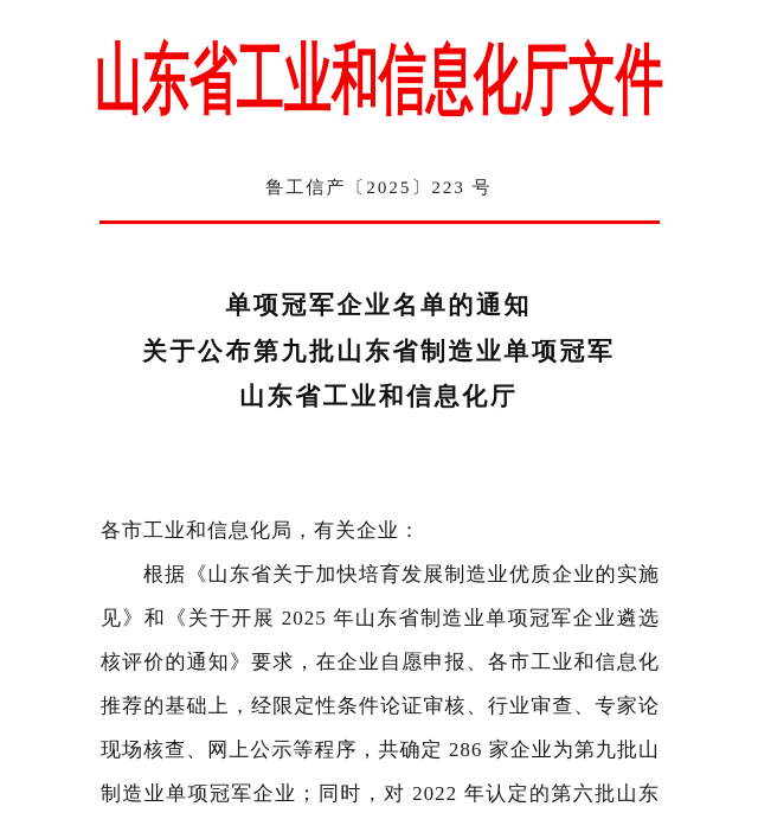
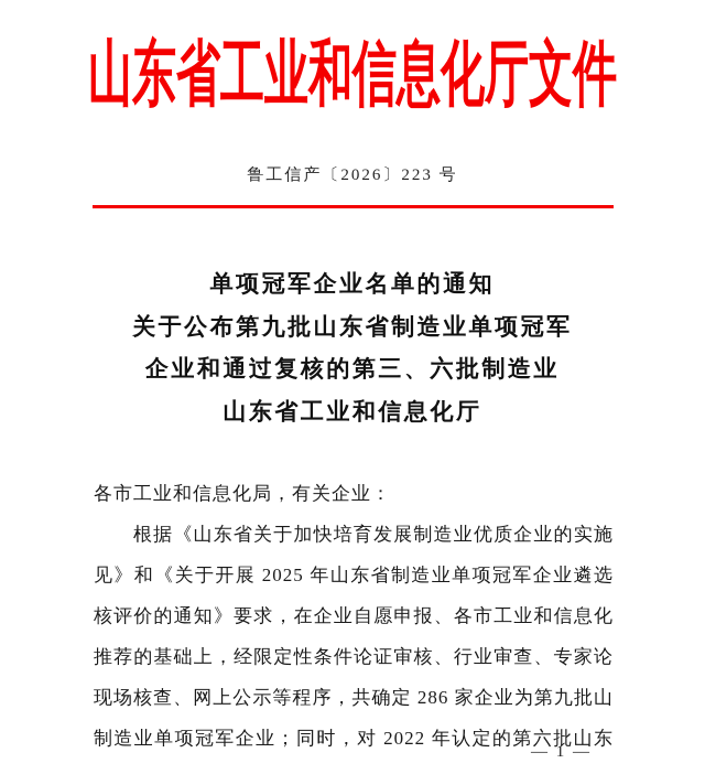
  山东省工业和信息化厅文件
- 鲁工信产〔2025〕223 号
+ 鲁工信产〔2026〕223 号
  单项冠军企业名单的通知
  关于公布第九批山东省制造业单项冠军
+ 企业和通过复核的第三、六批制造业
  山东省工业和信息化厅
  各市工业和信息化局，有关企业：
  根据《山东省关于加快培育发展制造业优质企业的实施
  见》和《关于开展 2025 年山东省制造业单项冠军企业遴选
  核评价的通知》要求，在企业自愿申报、各市工业和信息化
  推荐的基础上，经限定性条件论证审核、行业审查、专家论
  现场核查、网上公示等程序，共确定 286 家企业为第九批山
  制造业单项冠军企业；同时，对 2022 年认定的第六批山东
+ — 1 —
